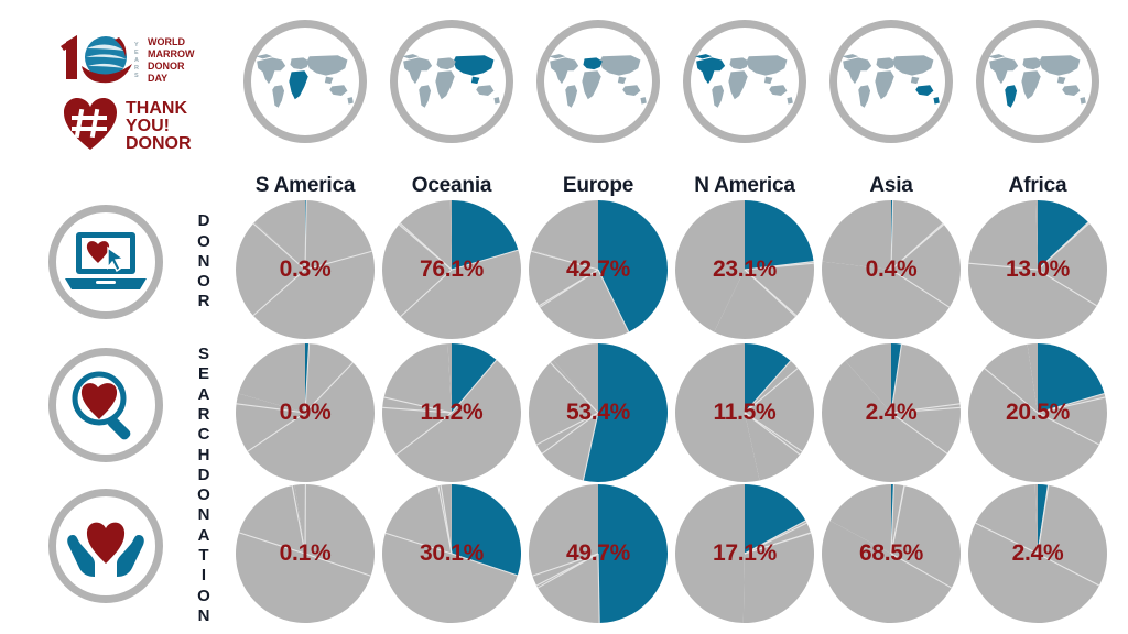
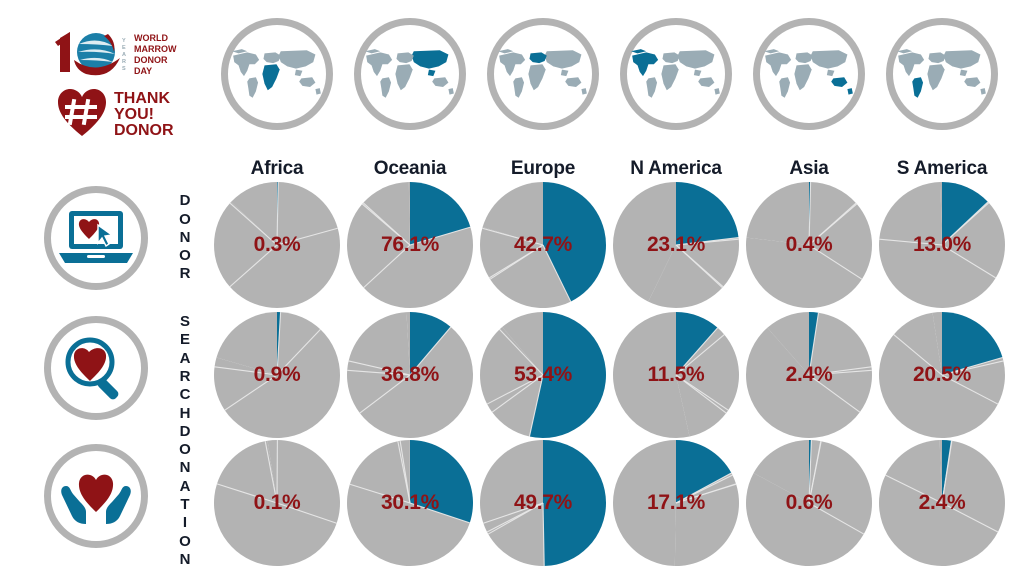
  WORLD
  MARROW
  DONOR
  DAY
  THANK
  YOU!
  DONOR
- S America
+ Africa
  Oceania
  Europe
  N America
  Asia
- Africa
+ S America
  D
  O
  N
  O
  R
  S
  E
  A
  R
  C
  H
  D
  O
  N
  A
  T
  I
  O
  N
  0.3%
  76.1%
  42.7%
  23.1%
  0.4%
  13.0%
  0.9%
- 11.2%
+ 36.8%
  53.4%
  11.5%
  2.4%
  20.5%
  0.1%
  30.1%
  49.7%
  17.1%
- 68.5%
+ 0.6%
  2.4%
